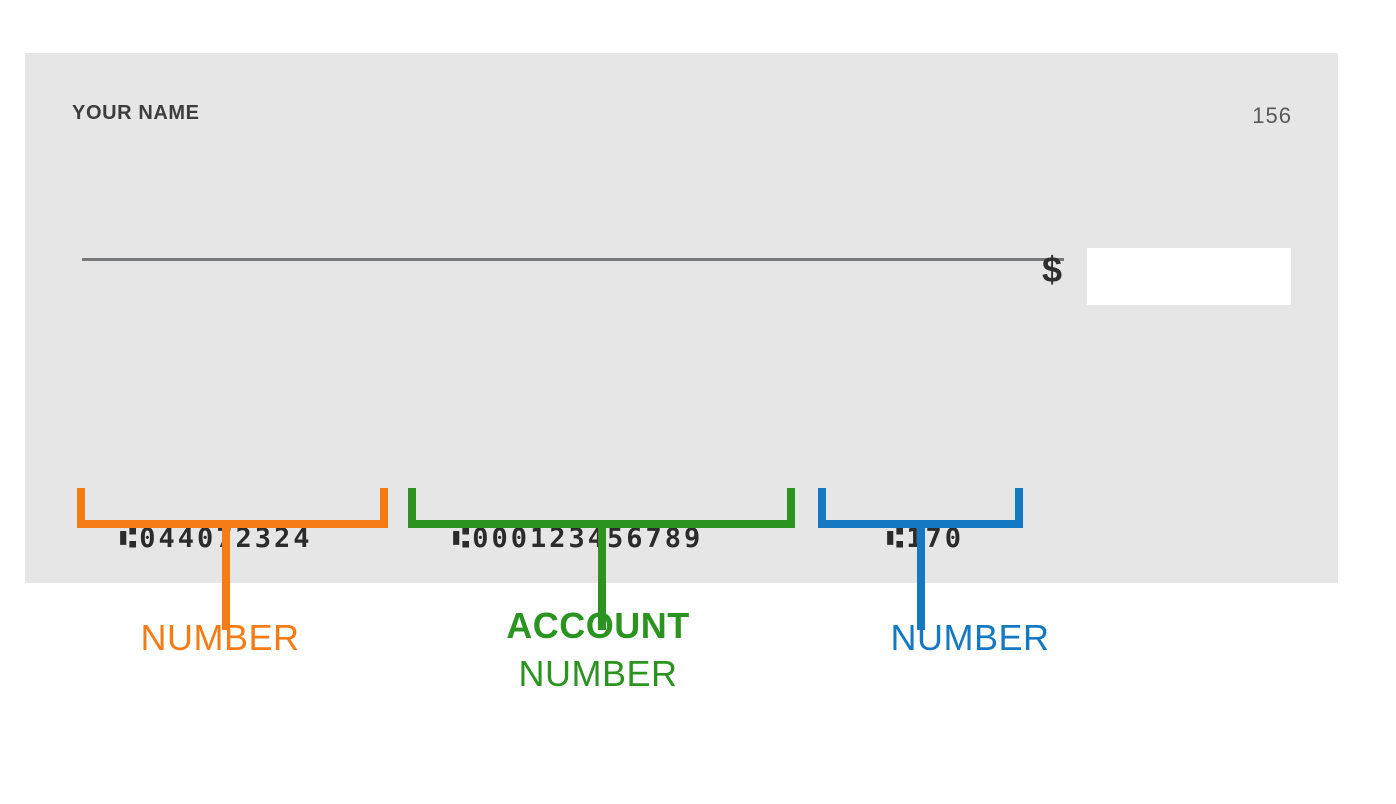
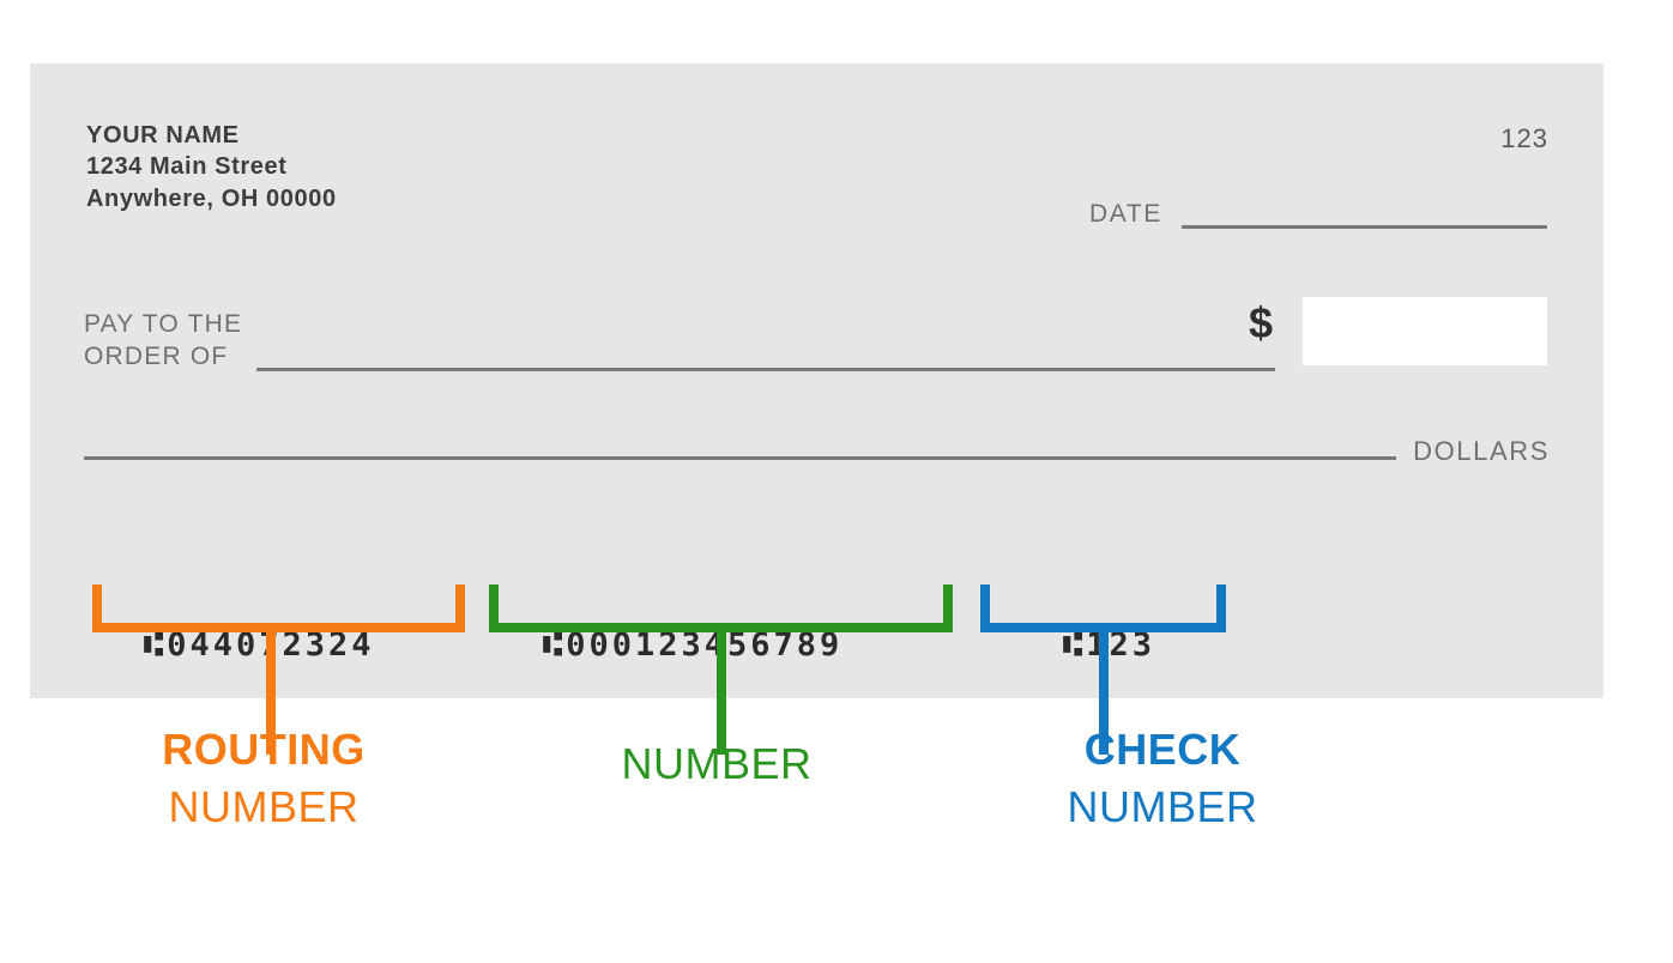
  YOUR NAME
+ 1234 Main Street
+ Anywhere, OH 00000
- 156
+ 123
+ DATE
+ PAY TO THE
+ ORDER OF
  $
+ DOLLARS
  ⑆04402324
  ⑆00012356789
- ⑆170
+ ⑆123
+ ROUTING
  NUMBER
- ACCOUNT
  NUMBER
+ CHECK
  NUMBER
